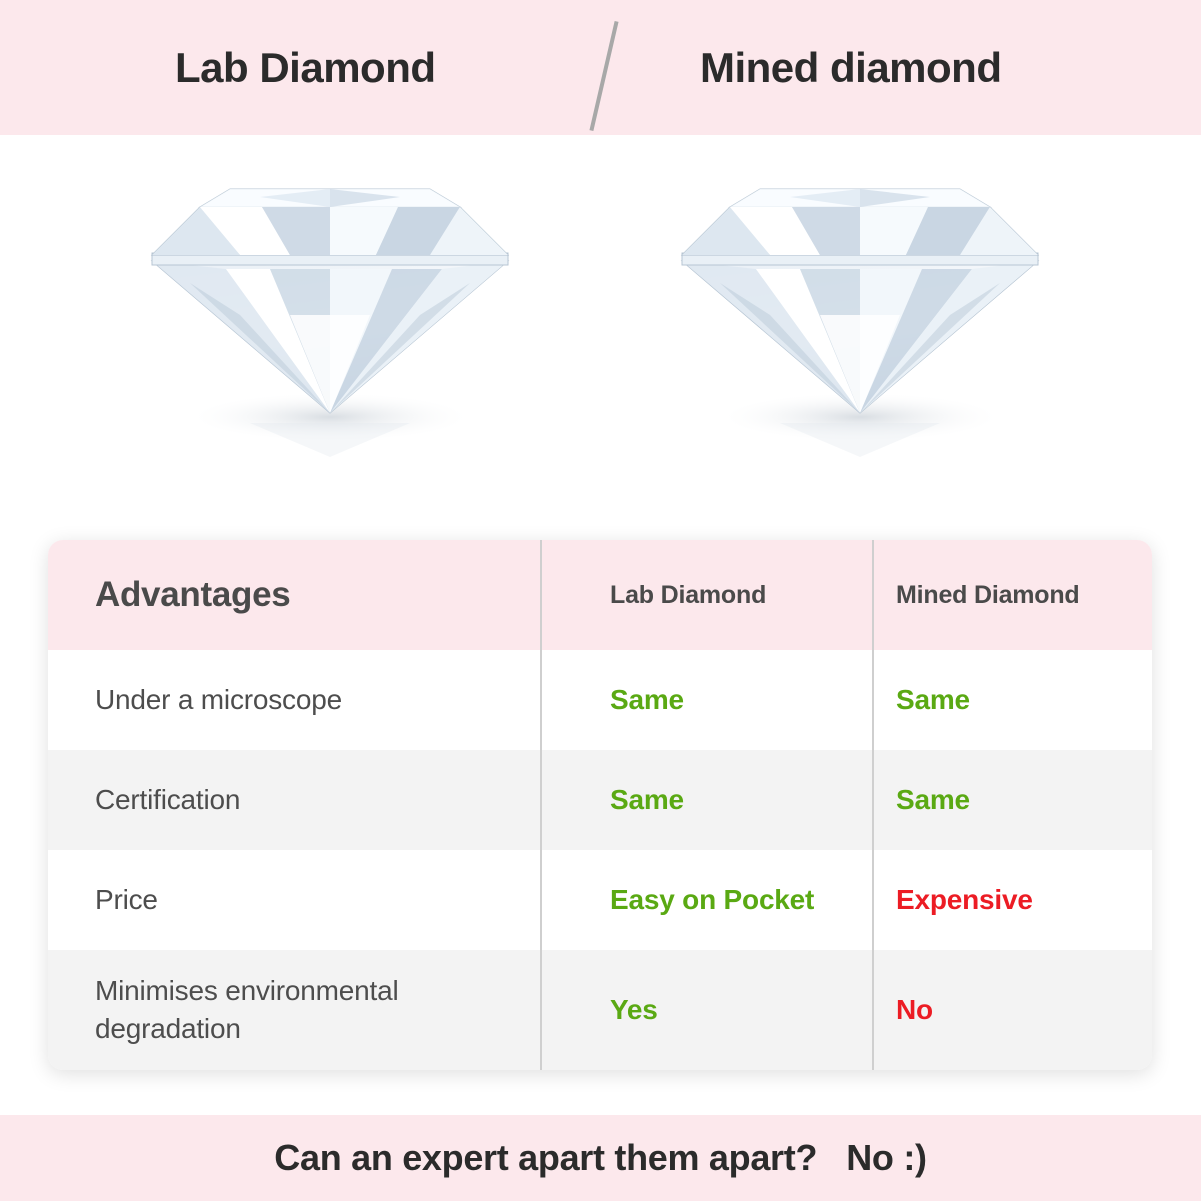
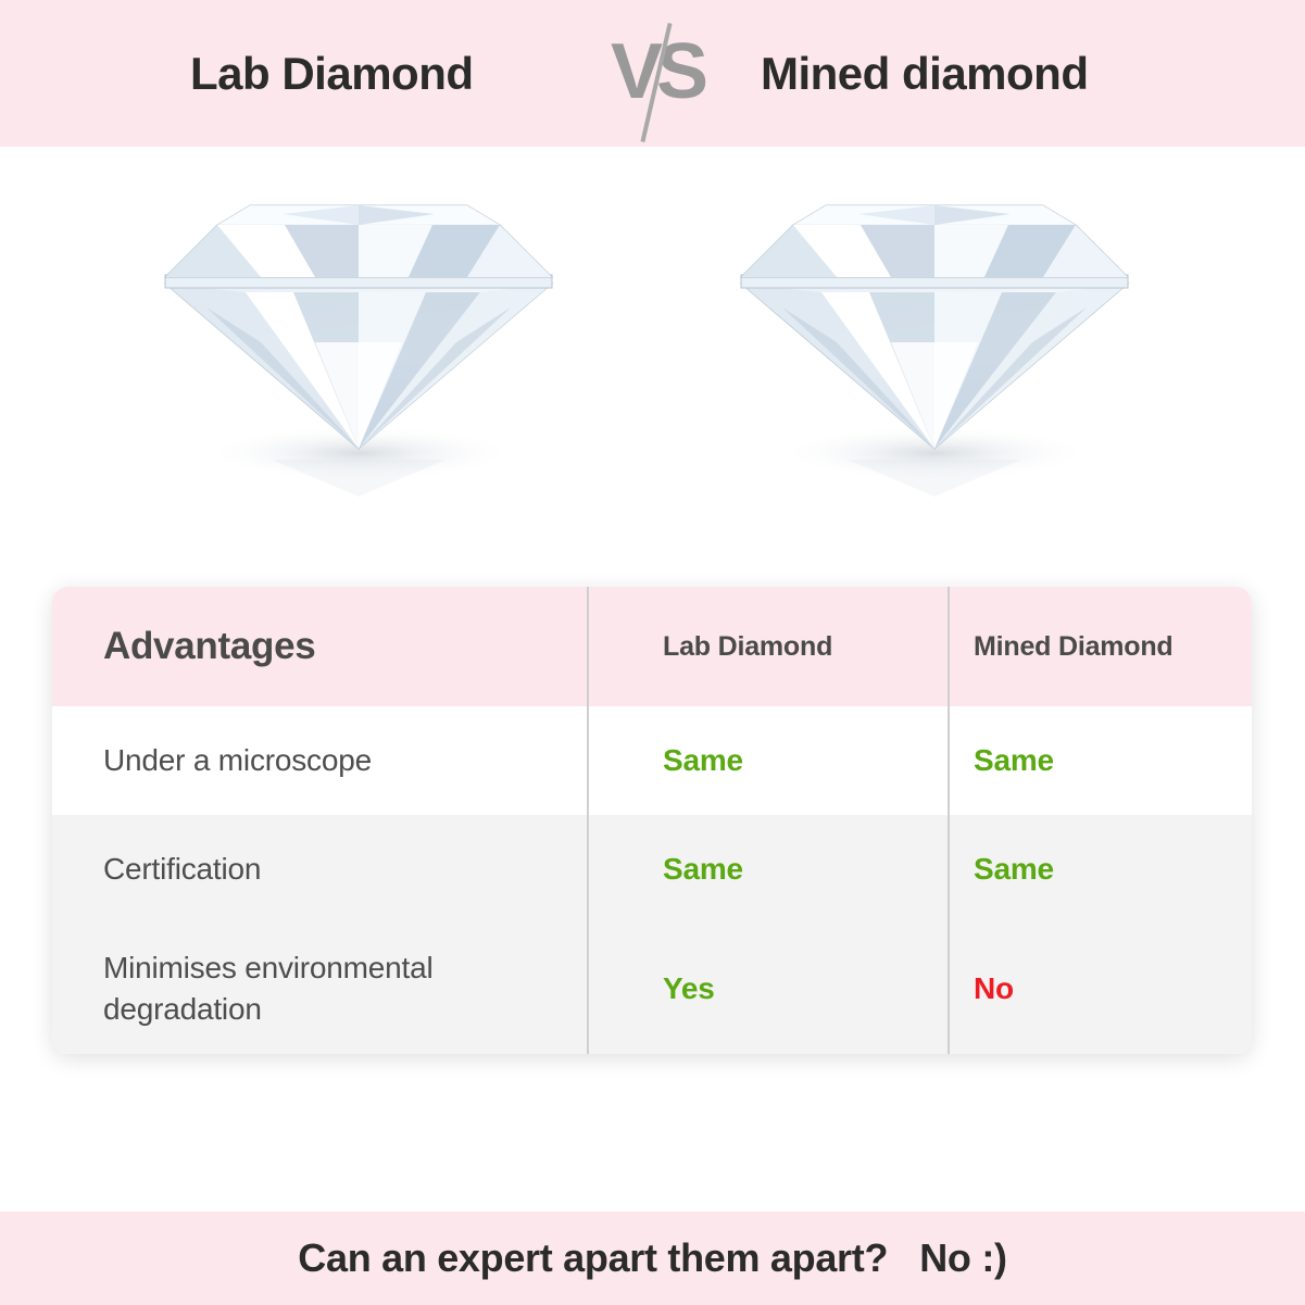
  Lab Diamond
+ VS
  Mined diamond
  Advantages	Lab Diamond	Mined Diamond
  Under a microscope	Same	Same
  Certification	Same	Same
- Price	Easy on Pocket	Expensive
  Minimises environmental degradation	Yes	No
  Can an expert apart them apart? No :)
